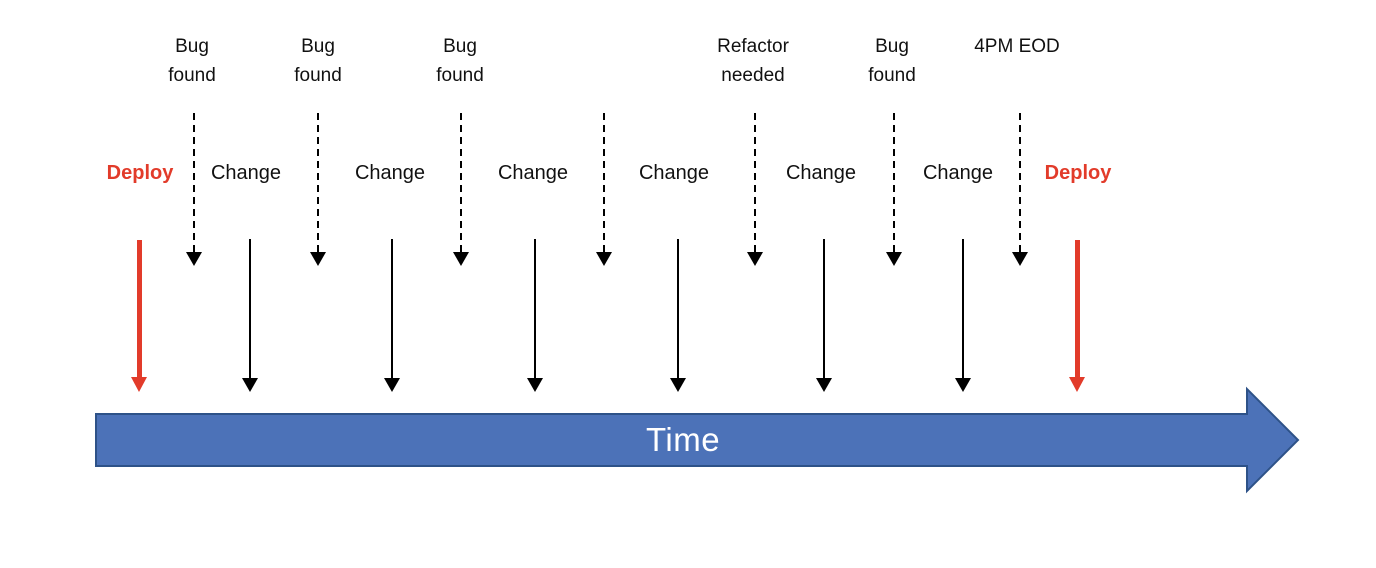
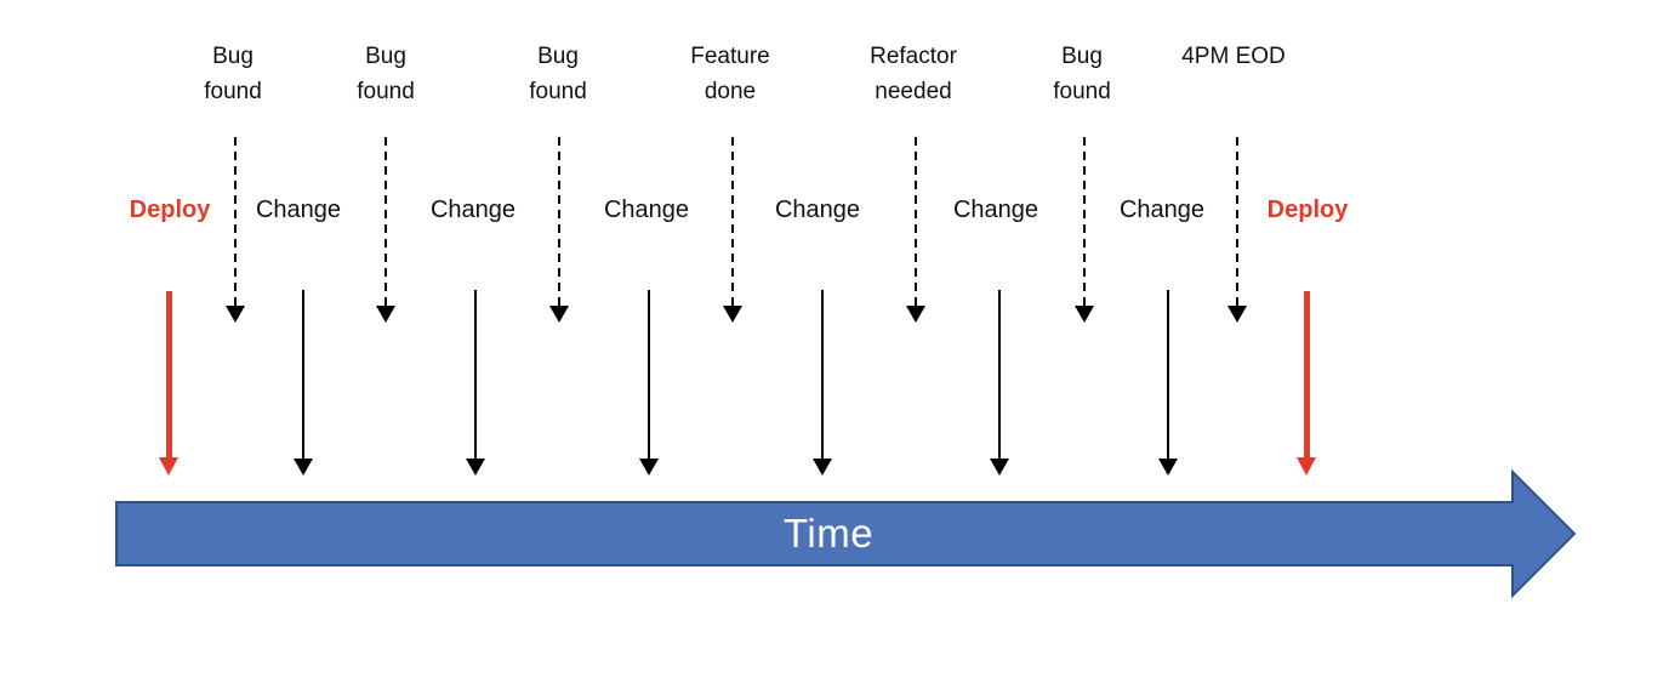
  Bug
  found
  Bug
  found
  Bug
  found
+ Feature
+ done
  Refactor
  needed
  Bug
  found
  4PM EOD
  Deploy
  Change
  Change
  Change
  Change
  Change
  Change
  Deploy
  Time
